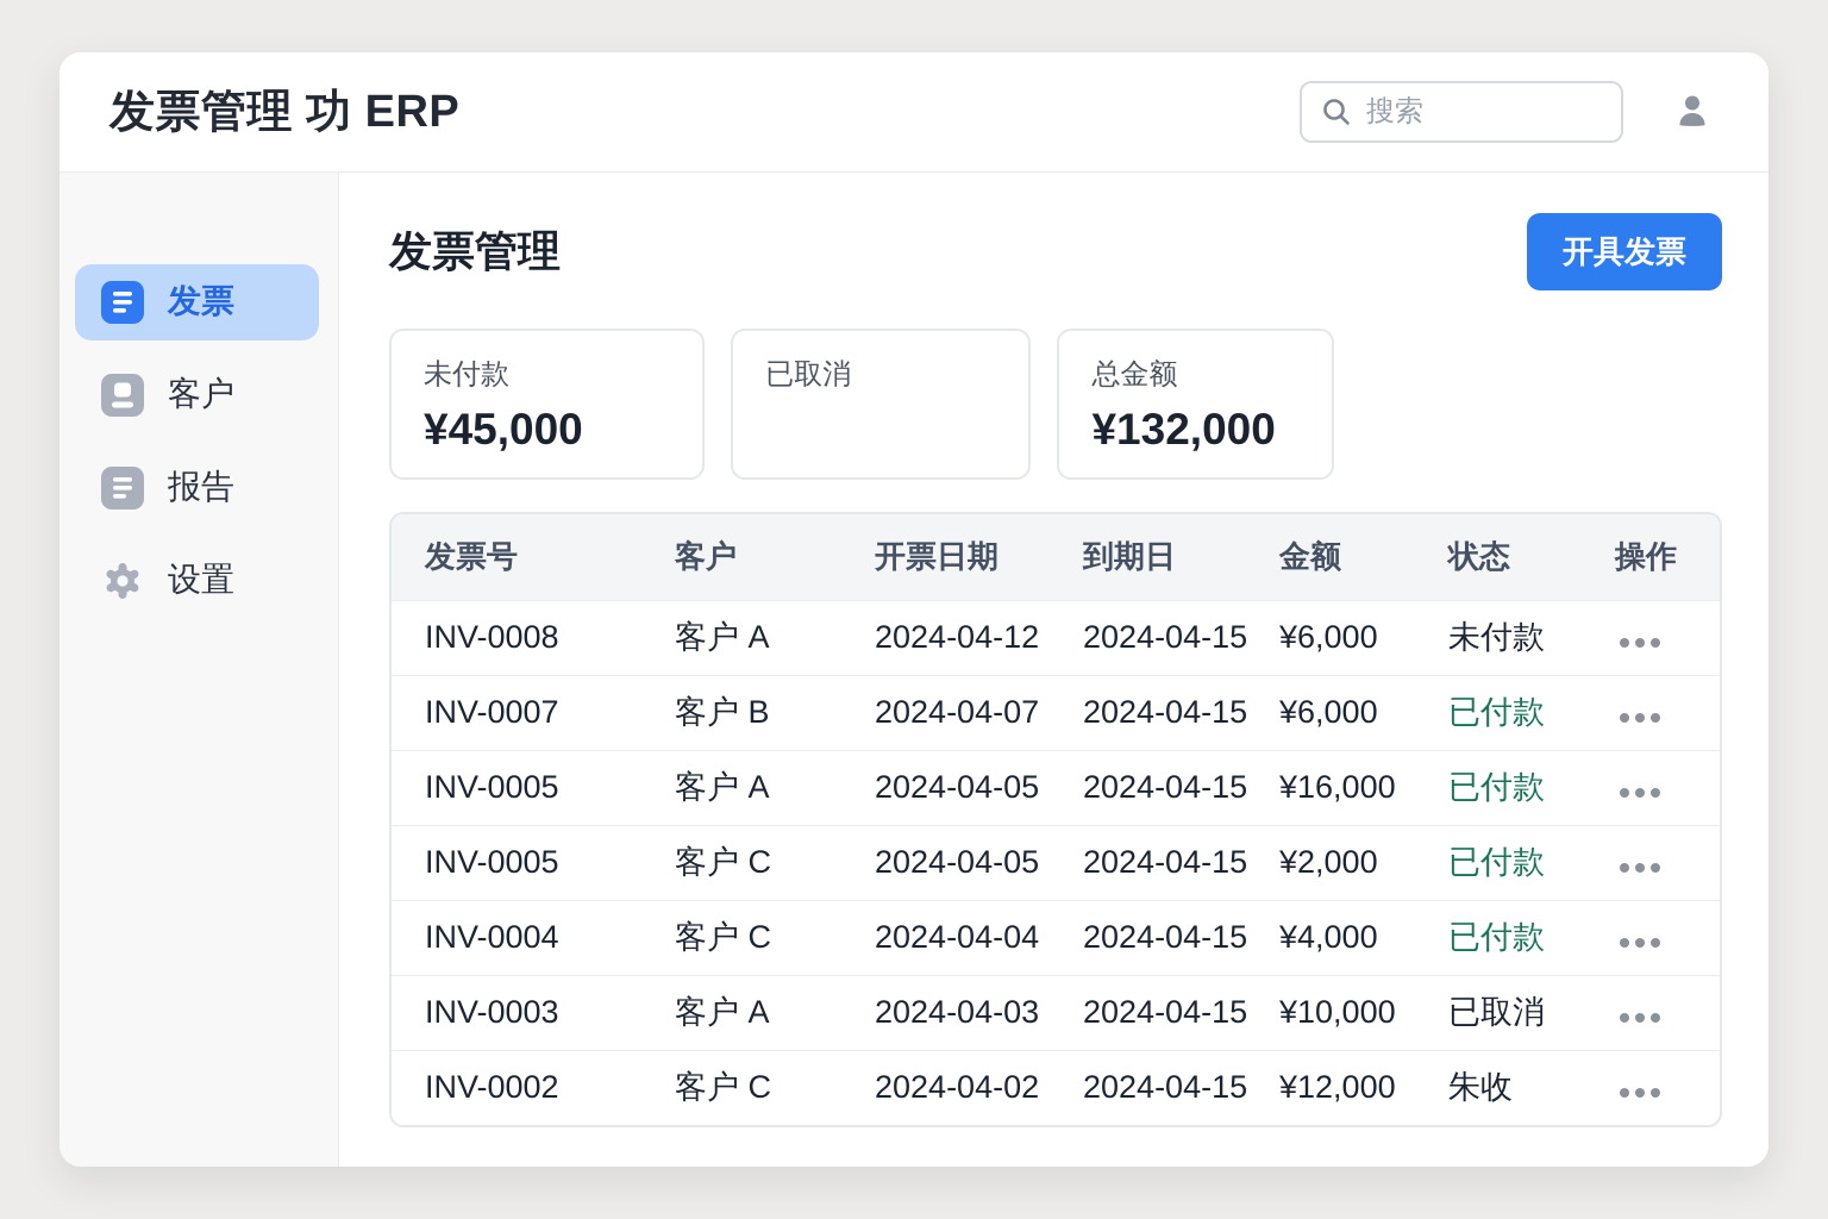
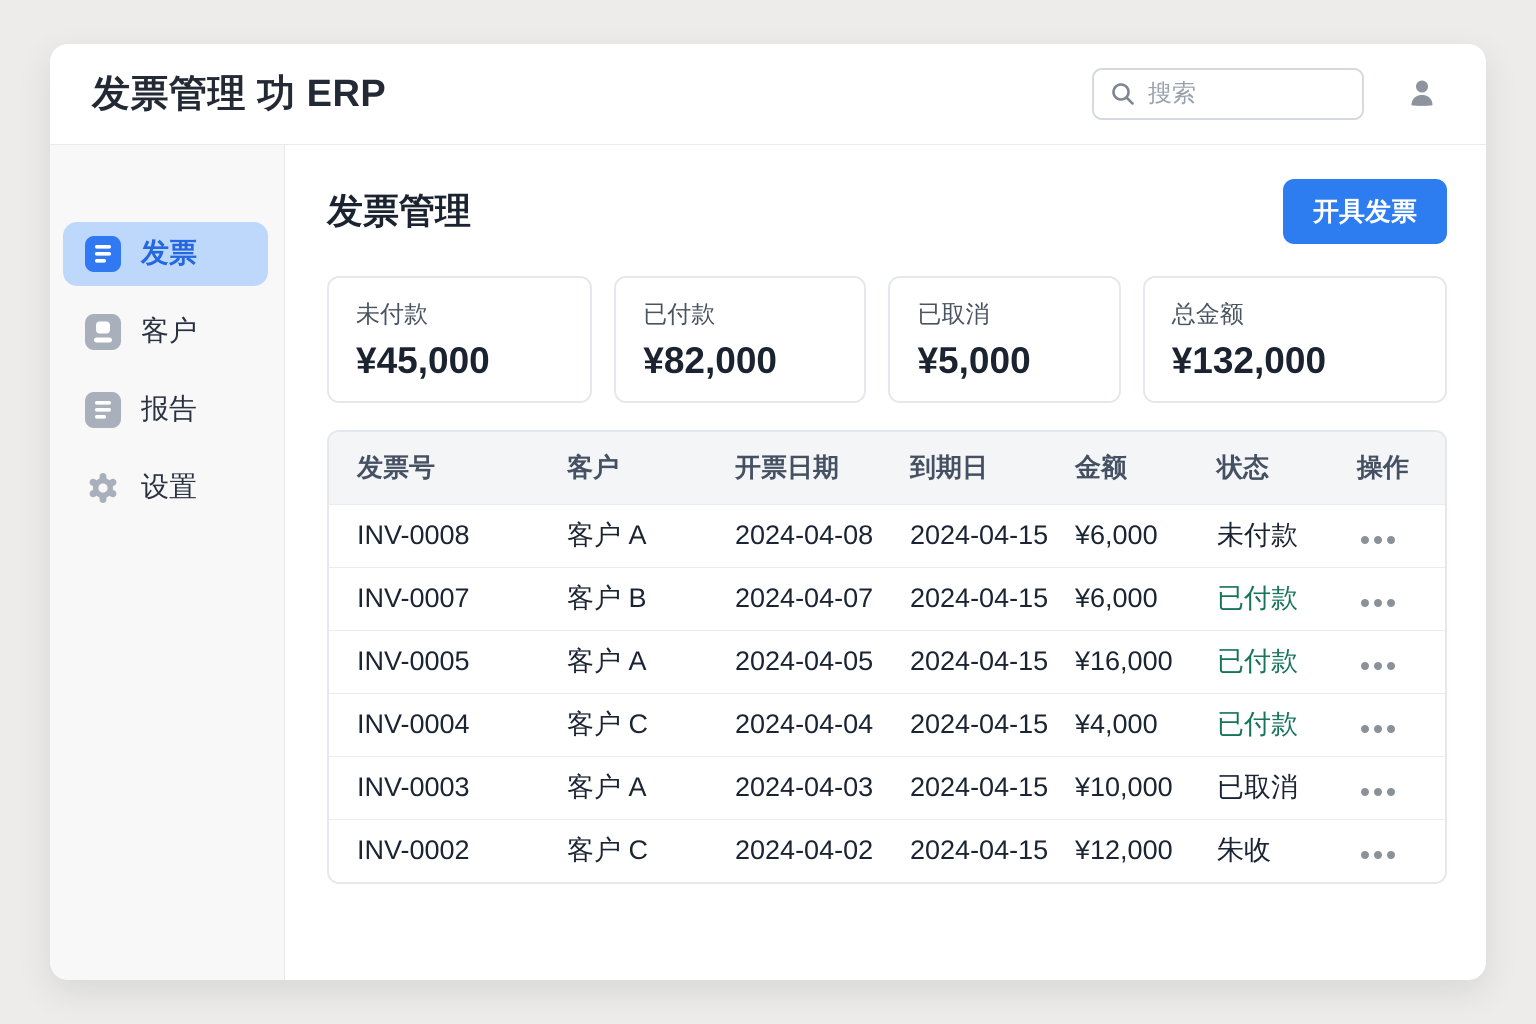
  发票管理 功 ERP
  搜索
  发票
  客户
  报告
  设置
  发票管理
  开具发票
  未付款
  ¥45,000
+ 已付款
+ ¥82,000
  已取消
+ ¥5,000
  总金额
  ¥132,000
  发票号	客户	开票日期	到期日	金额	状态	操作
- INV-0008	客户 A	2024-04-12	2024-04-15	¥6,000	未付款
+ INV-0008	客户 A	2024-04-08	2024-04-15	¥6,000	未付款
  INV-0007	客户 B	2024-04-07	2024-04-15	¥6,000	已付款
  INV-0005	客户 A	2024-04-05	2024-04-15	¥16,000	已付款
- INV-0005	客户 C	2024-04-05	2024-04-15	¥2,000	已付款
  INV-0004	客户 C	2024-04-04	2024-04-15	¥4,000	已付款
  INV-0003	客户 A	2024-04-03	2024-04-15	¥10,000	已取消
  INV-0002	客户 C	2024-04-02	2024-04-15	¥12,000	朱收
